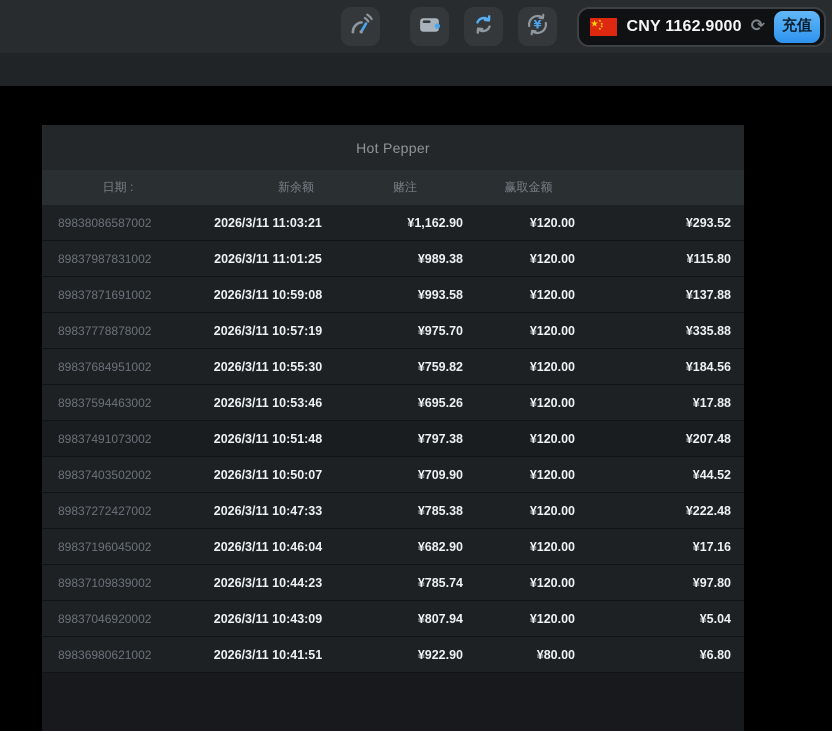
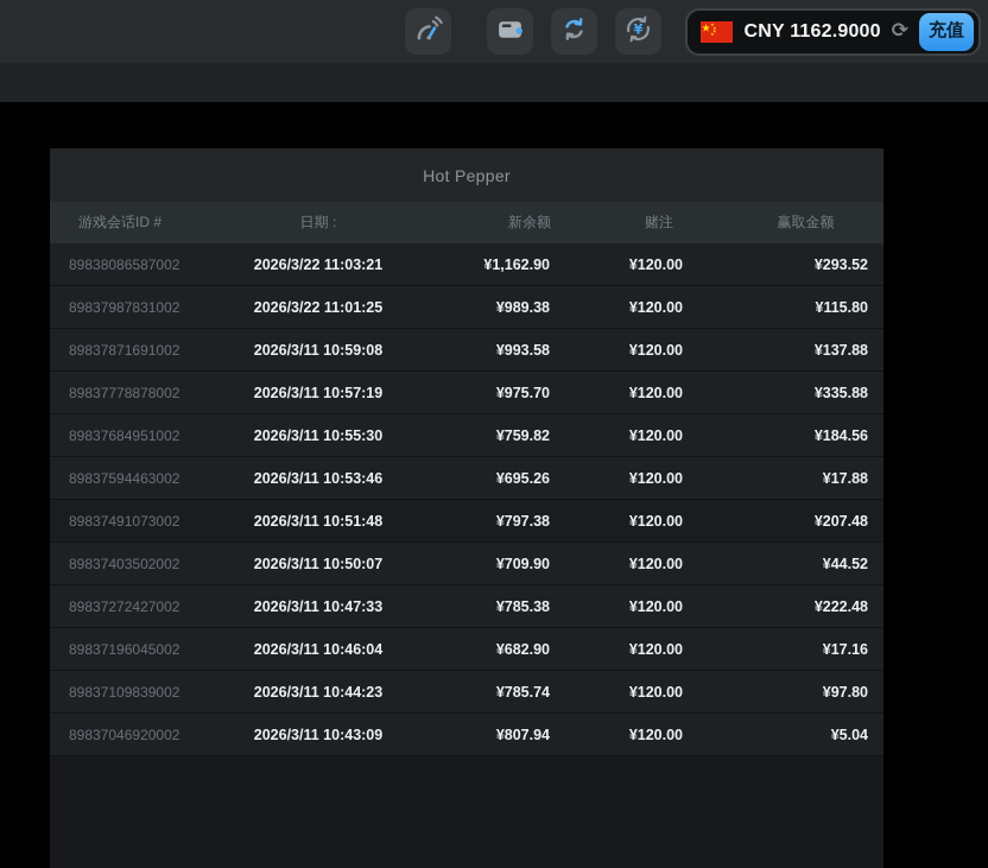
  ¥
  ★
  CNY 1162.9000
  ⟳
  充值
  Hot Pepper
+ 游戏会话ID #
  日期 :
  新余额
  赌注
  赢取金额
  89838086587002
- 2026/3/11 11:03:21
+ 2026/3/22 11:03:21
  ¥1,162.90
  ¥120.00
  ¥293.52
  89837987831002
- 2026/3/11 11:01:25
+ 2026/3/22 11:01:25
  ¥989.38
  ¥120.00
  ¥115.80
  89837871691002
  2026/3/11 10:59:08
  ¥993.58
  ¥120.00
  ¥137.88
  89837778878002
  2026/3/11 10:57:19
  ¥975.70
  ¥120.00
  ¥335.88
  89837684951002
  2026/3/11 10:55:30
  ¥759.82
  ¥120.00
  ¥184.56
  89837594463002
  2026/3/11 10:53:46
  ¥695.26
  ¥120.00
  ¥17.88
  89837491073002
  2026/3/11 10:51:48
  ¥797.38
  ¥120.00
  ¥207.48
  89837403502002
  2026/3/11 10:50:07
  ¥709.90
  ¥120.00
  ¥44.52
  89837272427002
  2026/3/11 10:47:33
  ¥785.38
  ¥120.00
  ¥222.48
  89837196045002
  2026/3/11 10:46:04
  ¥682.90
  ¥120.00
  ¥17.16
  89837109839002
  2026/3/11 10:44:23
  ¥785.74
  ¥120.00
  ¥97.80
  89837046920002
  2026/3/11 10:43:09
  ¥807.94
  ¥120.00
  ¥5.04
- 89836980621002
- 2026/3/11 10:41:51
- ¥922.90
- ¥80.00
- ¥6.80
